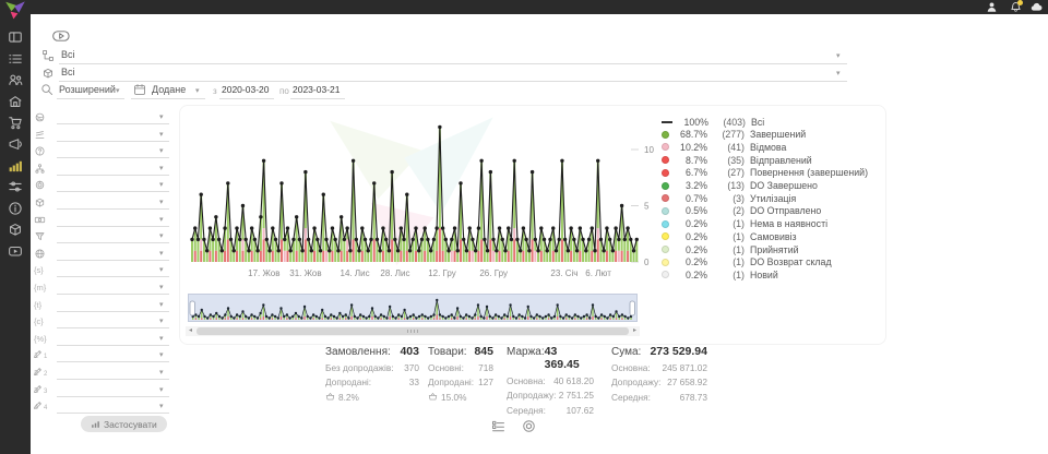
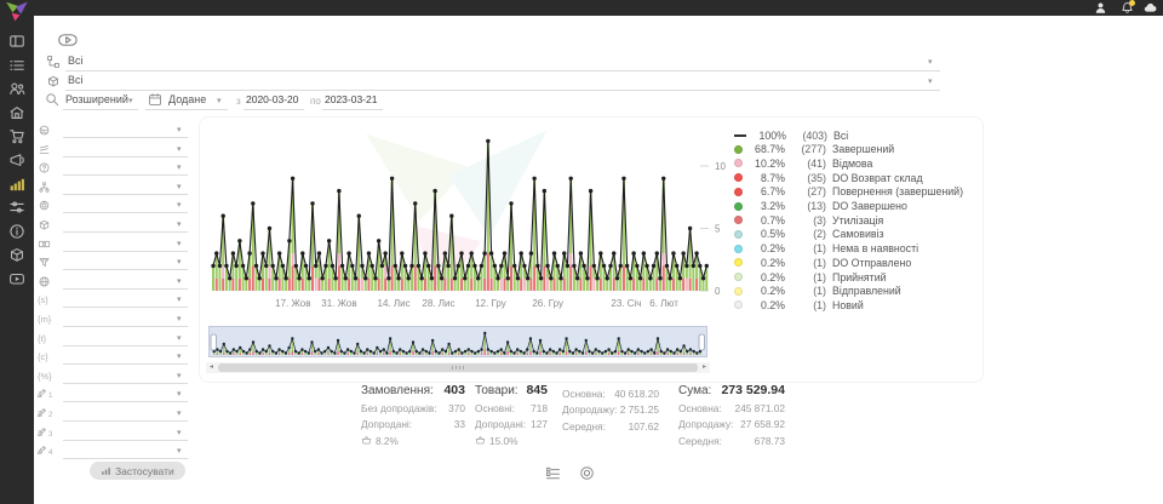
  Всі
  Всі
  Розширений
  Додане
  з
  2020-03-20
  по
  2023-03-21
  {s}
  {m}
  {t}
  {c}
  {%}
  1
  2
  3
  4
  Застосувати
  0
  5
  10
  17. Жов
  31. Жов
  14. Лис
  28. Лис
  12. Гру
  26. Гру
  23. Січ
  6. Лют
  100%
  (403)
  Всі
  68.7%
  (277)
  Завершений
  10.2%
  (41)
  Відмова
  8.7%
  (35)
- Відправлений
+ DO Возврат склад
  6.7%
  (27)
  Повернення (завершений)
  3.2%
  (13)
  DO Завершено
  0.7%
  (3)
  Утилізація
  0.5%
  (2)
- DO Отправлено
+ Самовивіз
  0.2%
  (1)
  Нема в наявності
  0.2%
  (1)
- Самовивіз
+ DO Отправлено
  0.2%
  (1)
  Прийнятий
  0.2%
  (1)
- DO Возврат склад
+ Відправлений
  0.2%
  (1)
  Новий
  Замовлення:
  403
  Без допродажів:
  370
  Допродані:
  33
  8.2%
  Товари:
  845
  Основні:
  718
  Допродані:
  127
  15.0%
- Маржа:
- 43 369.45
  Основна:
  40 618.20
  Допродажу:
  2 751.25
  Середня:
  107.62
  Сума:
  273 529.94
  Основна:
  245 871.02
  Допродажу:
  27 658.92
  Середня:
  678.73
